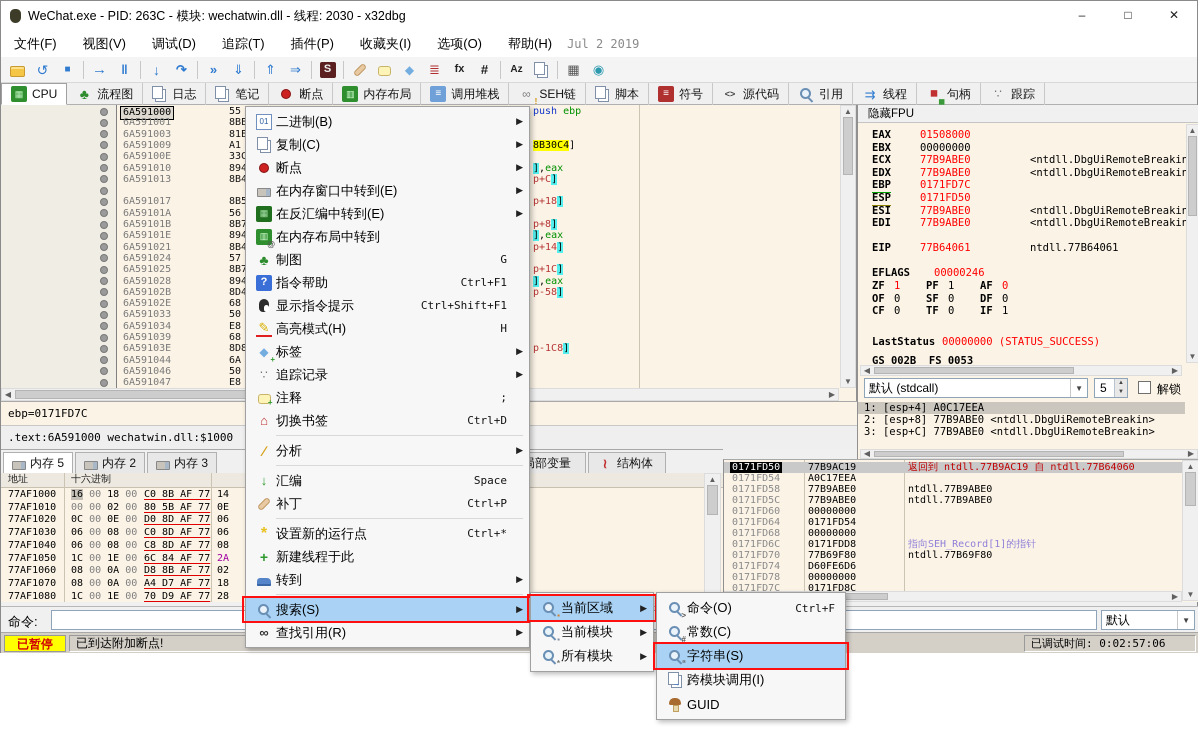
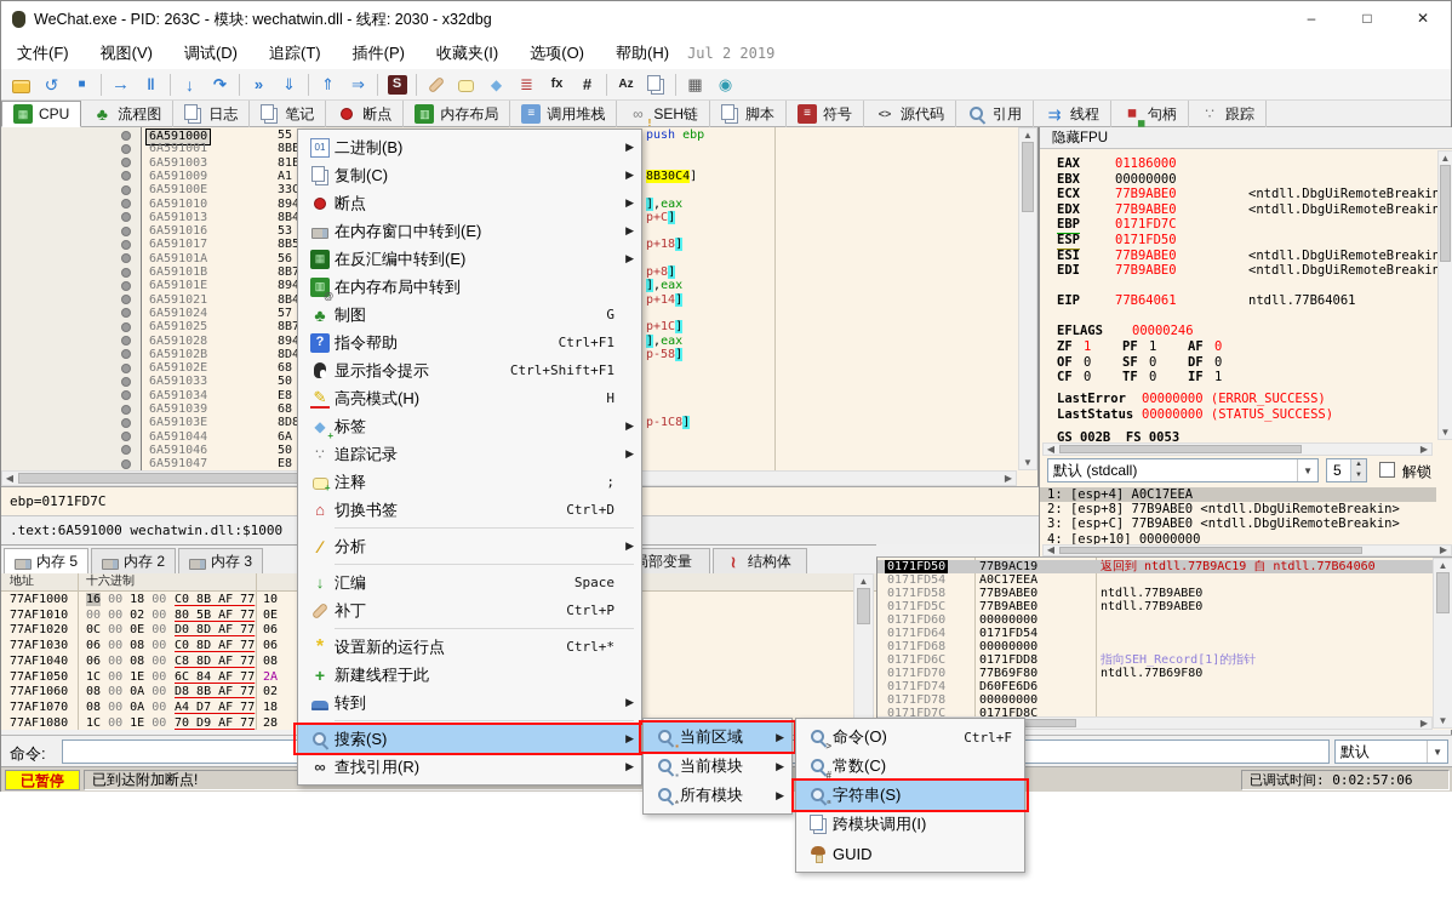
  WeChat.exe - PID: 263C - 模块: wechatwin.dll - 线程: 2030 - x32dbg
  –
  □
  ✕
  文件(F)
  视图(V)
  调试(D)
  追踪(T)
  插件(P)
  收藏夹(I)
  选项(O)
  帮助(H)
  Jul 2 2019
  ↺
  ■
  →
  ‖
  ↓
  ↷
  »
  ⇓
  ⇑
  ⇒
  S
  ◆
  ≣
  fx
  #
  Az
  ▦
  ◉
  ▦
  CPU
  ♣
  流程图
  日志
  笔记
  断点
  ▥
  内存布局
  ≡
  调用堆栈
  ∞
  !
  SEH链
  脚本
  ≡
  符号
  <>
  源代码
  引用
  ⇉
  线程
  ◼
  ◼
  句柄
  ∵
  跟踪
  6A591000
  55
  push ebp
  6A591001
  6A591003
  6A591009
  8B30C4]
  6A59100E
  6A591010
  ],eax
  6A591013
  p+C]
+ 6A591016
+ 53
  6A591017
  p+18]
  6A59101A
  56
  6A59101B
  p+8]
  6A59101E
  ],eax
  6A591021
  p+14]
  6A591024
  57
  6A591025
  p+1C]
  6A591028
  ],eax
  6A59102B
  p-58]
  6A59102E
  6A591033
  50
  6A591034
  6A591039
  6A59103E
  p-1C8]
  6A591044
  6A591046
  50
  6A591047
  ▲
  ▼
  ◀
  ▶
  ebp=0171FD7C
  .text:6A591000 wechatwin.dll:$1000
  隐藏FPU
  EAX
- 01508000
+ 01186000
  EBX
  00000000
  ECX
  77B9ABE0
  <ntdll.DbgUiRemoteBreakin
  EDX
  77B9ABE0
  <ntdll.DbgUiRemoteBreakin
  EBP
  0171FD7C
  ESP
  0171FD50
  ESI
  77B9ABE0
  <ntdll.DbgUiRemoteBreakin
  EDI
  77B9ABE0
  <ntdll.DbgUiRemoteBreakin
  EIP
  77B64061
  ntdll.77B64061
  EFLAGS
  00000246
  ZF
  1
  PF
  1
  AF
  0
  OF
  0
  SF
  0
  DF
  0
  CF
  0
  TF
  0
  IF
  1
+ LastError
+ 00000000 (ERROR_SUCCESS)
  LastStatus
  00000000 (STATUS_SUCCESS)
  GS 002B FS 0053
  ◀
  ▶
  ▲
  ▼
  默认 (stdcall)
  ▼
  5
  解锁
  1: [esp+4] A0C17EEA
  2: [esp+8] 77B9ABE0 <ntdll.DbgUiRemoteBreakin>
  3: [esp+C] 77B9ABE0 <ntdll.DbgUiRemoteBreakin>
+ 4: [esp+10] 00000000
  ◀
  ▶
  内存 5
  内存 2
  内存 3
  部变量
  ≀
  结构体
  地址
  十六进制
  77AF1000
  16 00 18 00
  C0 8B AF 77
- 14
+ 10
  77AF1010
  00 00 02 00
  80 5B AF 77
  0E
  77AF1020
  0C 00 0E 00
  D0 8D AF 77
  06
  77AF1030
  06 00 08 00
  C0 8D AF 77
  06
  77AF1040
  06 00 08 00
  C8 8D AF 77
  08
  77AF1050
  1C 00 1E 00
  6C 84 AF 77
  2A
  77AF1060
  08 00 0A 00
  D8 8B AF 77
  02
  77AF1070
  08 00 0A 00
  A4 D7 AF 77
  18
  77AF1080
  1C 00 1E 00
  70 D9 AF 77
  28
  ▲
  0171FD50
  77B9AC19
  返回到 ntdll.77B9AC19 自 ntdll.77B64060
  0171FD54
  A0C17EEA
  0171FD58
  77B9ABE0
  ntdll.77B9ABE0
  0171FD5C
  77B9ABE0
  ntdll.77B9ABE0
  0171FD60
  00000000
  0171FD64
  0171FD54
  0171FD68
  00000000
  0171FD6C
  0171FDD8
  指向SEH_Record[1]的指针
  0171FD70
  77B69F80
  ntdll.77B69F80
  0171FD74
  D60FE6D6
  0171FD78
  00000000
  0171FD7C
  0171FD8C
  ▲
  ▼
  ▶
  命令:
  默认
  ▼
  已暂停
  已到达附加断点!
  已调试时间: 0:02:57:06
  01
  二进制(B)
  ▶
  复制(C)
  ▶
  断点
  ▶
  在内存窗口中转到(E)
  ▶
  ▦
  在反汇编中转到(E)
  ▶
  ▥
  @
  在内存布局中转到
  ♣
  制图
  G
  ?
  指令帮助
  Ctrl+F1
  显示指令提示
  Ctrl+Shift+F1
  ✎
  高亮模式(H)
  H
  ◆
  +
  标签
  ▶
  ∵
  追踪记录
  ▶
  +
  注释
  ;
  ⌂
  切换书签
  Ctrl+D
  ∕
  分析
  ▶
  ↓
  汇编
  Space
  补丁
  Ctrl+P
  *
  设置新的运行点
  Ctrl+*
  +
  新建线程于此
  转到
  ▶
  搜索(S)
  ▶
  ∞
  查找引用(R)
  ▶
  ▪
  当前区域
  ▶
  ▪
  当前模块
  ▶
  *
  所有模块
  ▶
  >
  命令(O)
  Ctrl+F
  #
  常数(C)
  “
  字符串(S)
  →
  跨模块调用(I)
  GUID
